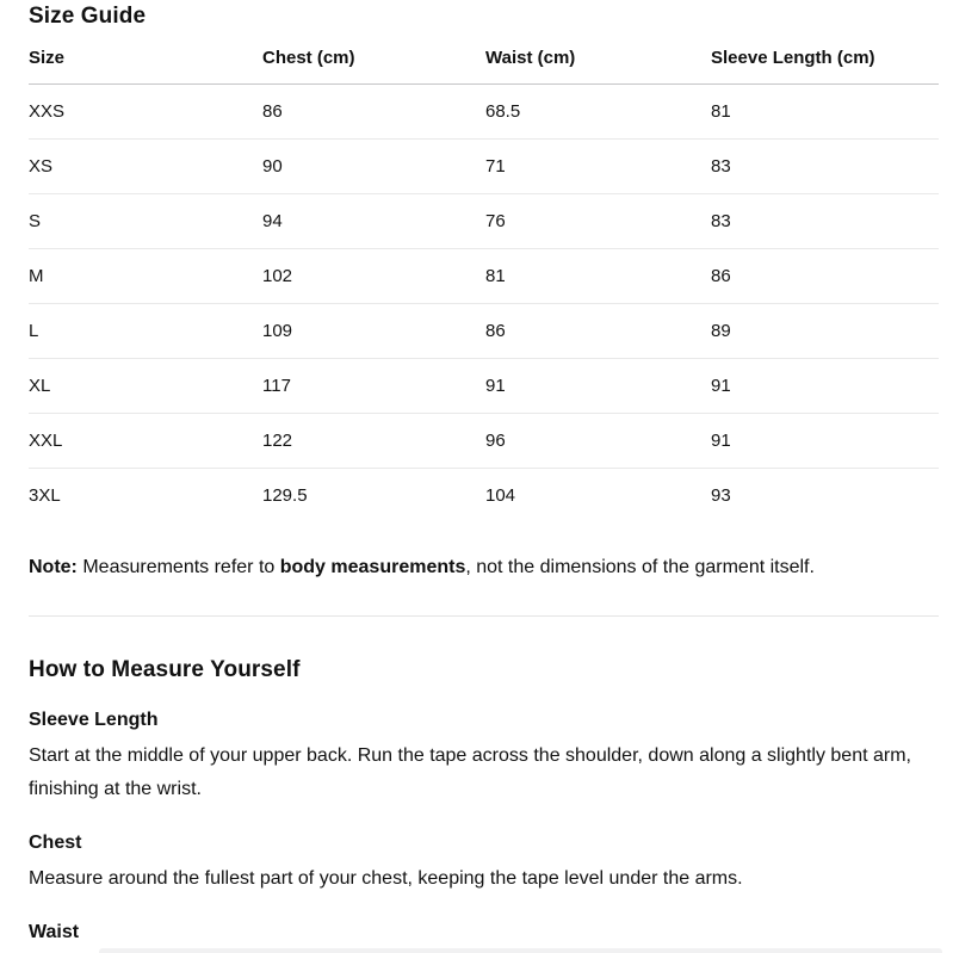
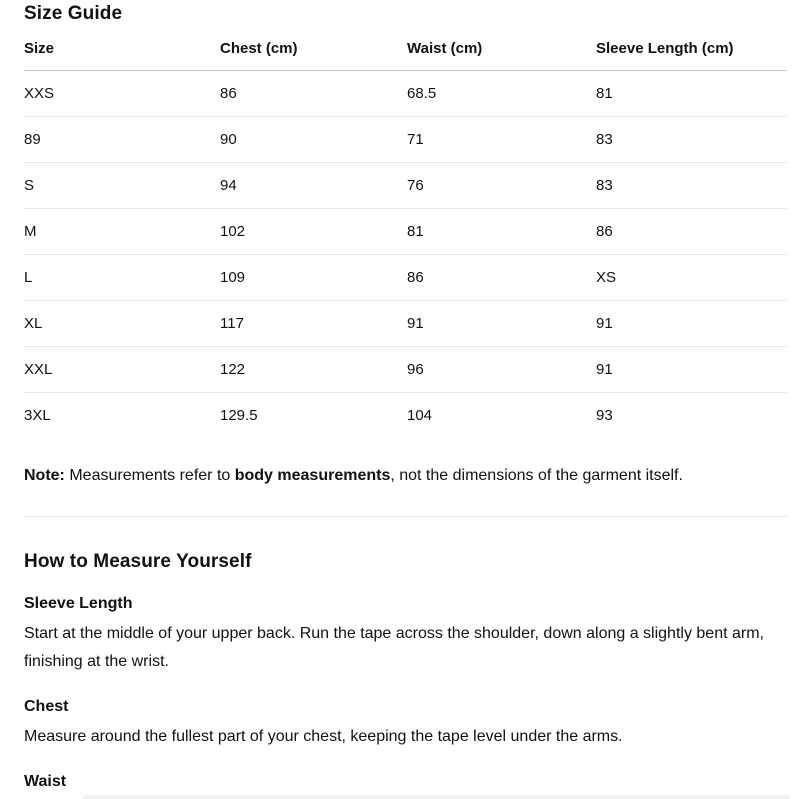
  Size Guide
  Size	Chest (cm)	Waist (cm)	Sleeve Length (cm)
  XXS	86	68.5	81
- XS	90	71	83
+ 89	90	71	83
  S	94	76	83
  M	102	81	86
- L	109	86	89
+ L	109	86	XS
  XL	117	91	91
  XXL	122	96	91
  3XL	129.5	104	93
  Note: Measurements refer to body measurements, not the dimensions of the garment itself.
  How to Measure Yourself
  Sleeve Length
  Start at the middle of your upper back. Run the tape across the shoulder, down along a slightly bent arm, finishing at the wrist.
  Chest
  Measure around the fullest part of your chest, keeping the tape level under the arms.
  Waist
